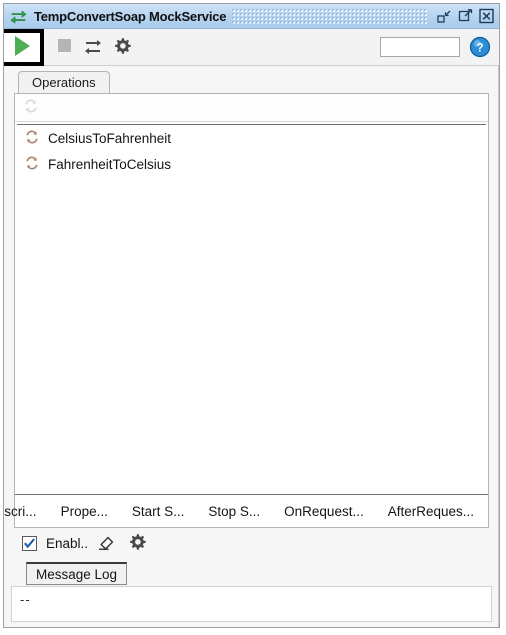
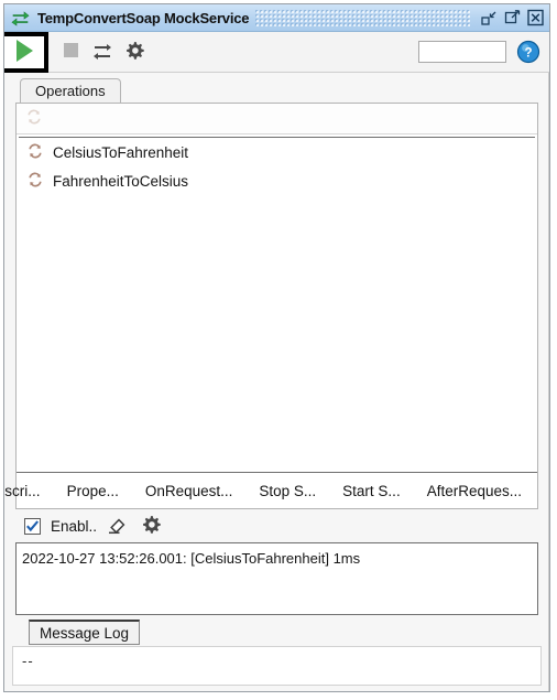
  TempConvertSoap MockService
  ?
  Operations
  CelsiusToFahrenheit
  FahrenheitToCelsius
  scri...
  Prope...
- Start S...
+ OnRequest...
  Stop S...
- OnRequest...
+ Start S...
  AfterReques...
  Enabl..
+ 2022-10-27 13:52:26.001: [CelsiusToFahrenheit] 1ms
  Message Log
  --
